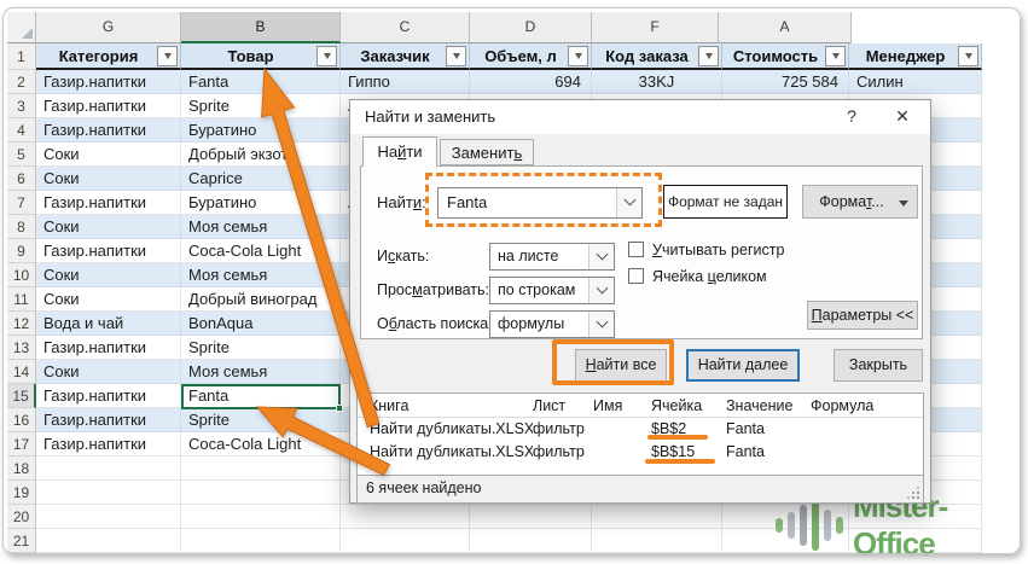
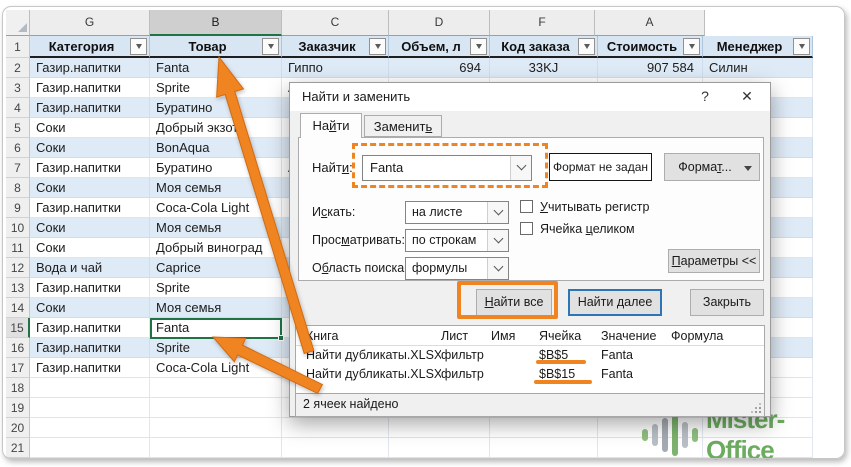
  G
  B
  C
  D
  F
  A
  1
  Категория
  Товар
  Заказчик
  Объем, л
  Код заказа
  Стоимость
  Менеджер
  2
  Газир.напитки
  Fanta
  Гиппо
  694
  33KJ
- 725 584
+ 907 584
  Силин
  3
  Газир.напитки
  Sprite
  4
  Газир.напитки
  Буратино
  5
  Соки
  Добрый экзо
  6
  Соки
- Caprice
+ BonAqua
  7
  Газир.напитки
  Буратино
  8
  Соки
  Моя семья
  9
  Газир.напитки
  Coca-Cola Light
  10
  Соки
  Моя семья
  11
  Соки
  Добрый виноград
  12
  Вода и чай
- BonAqua
+ Caprice
  13
  Газир.напитки
  Sprite
  14
  Соки
  Моя семья
  15
  Газир.напитки
  Fanta
  16
  Газир.напитки
  Sprite
  17
  Газир.напитки
  Coca-Cola Light
  18
  19
  20
  21
  Mister-Office
  Найти и заменить
  ?
  ✕
  Найти
  Заменить
  Найти:
  Fanta
  Формат не задан
  Формат...
  Искать:
  на листе
  Просматривать:
  по строкам
  Область поиска
  формулы
  Учитывать регистр
  Ячейка целиком
  Параметры <<
  Найти все
  Найти далее
  Закрыть
  нига
  Лист
  Имя
  Ячейка
  Значение
  Формула
  Найти дубликаты.XLSX
  фильтр
- $B$2
+ $B$5
  Fanta
  Найти дубликаты.XLSX
  фильтр
  $B$15
  Fanta
- 6 ячеек найдено
+ 2 ячеек найдено
